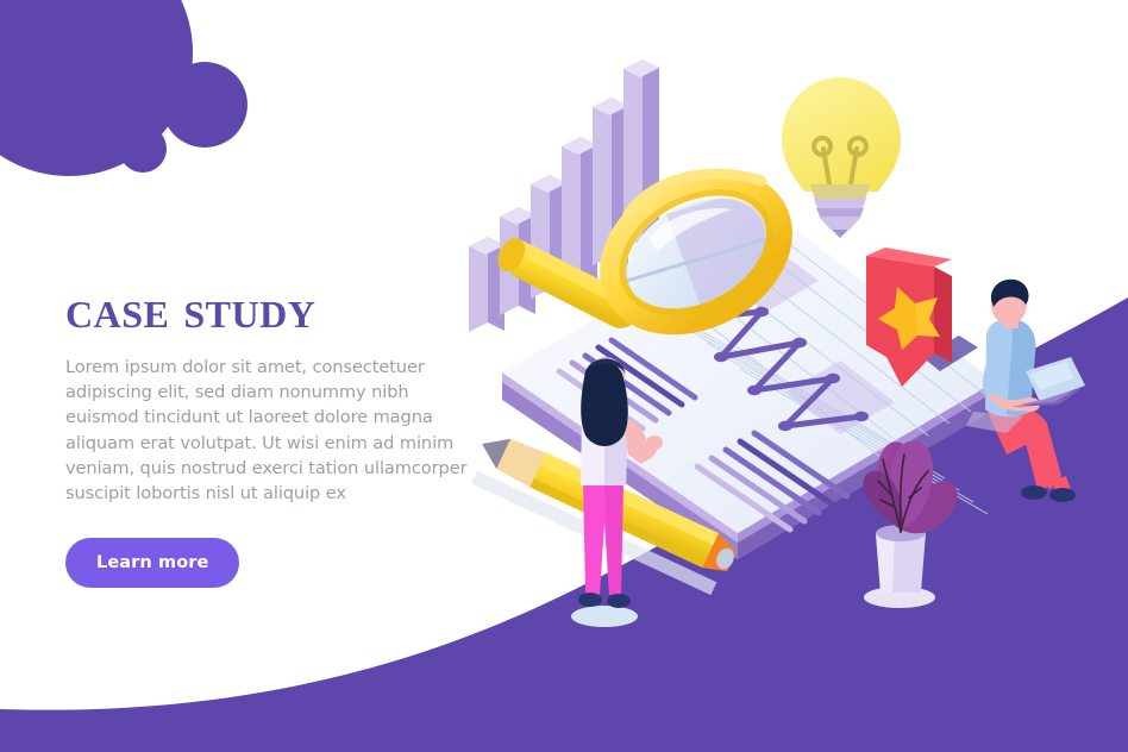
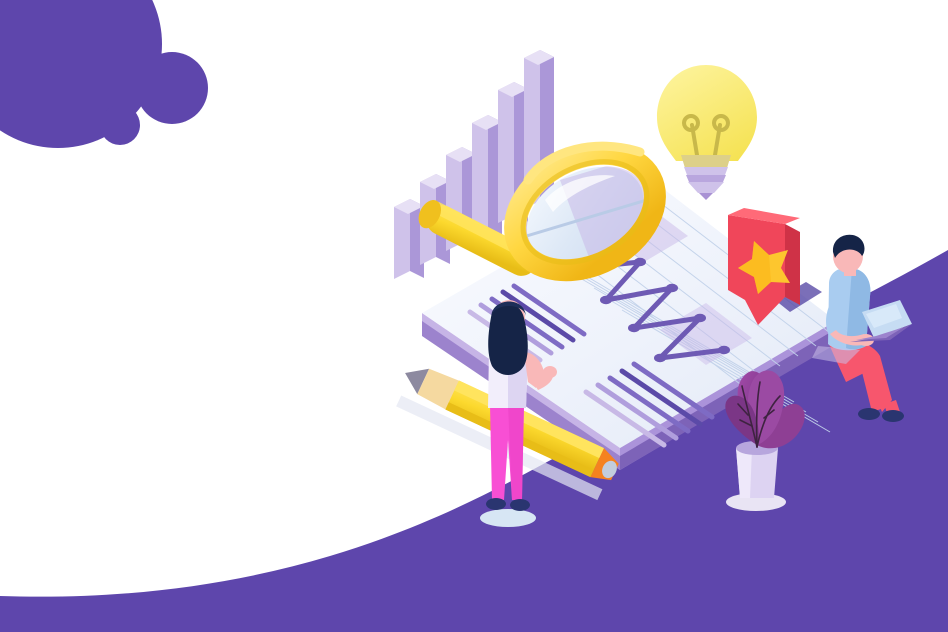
- case study
- Lorem ipsum dolor sit amet, consectetuer adipiscing elit, sed diam nonummy nibh euismod tincidunt ut laoreet dolore magna aliquam erat volutpat. Ut wisi enim ad minim veniam, quis nostrud exerci tation ullamcorper suscipit lobortis nisl ut aliquip ex
- Learn more
